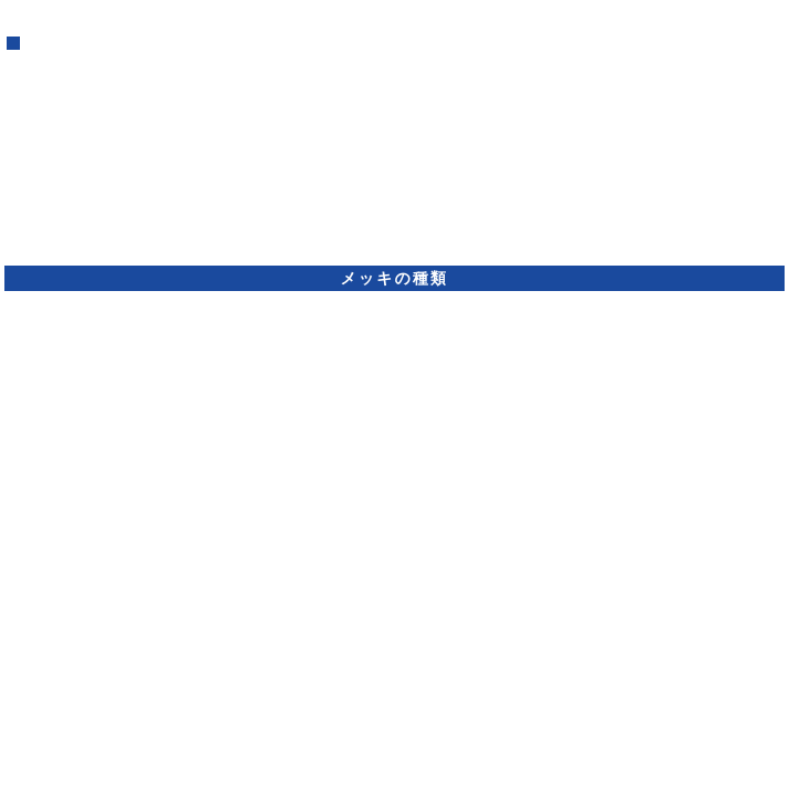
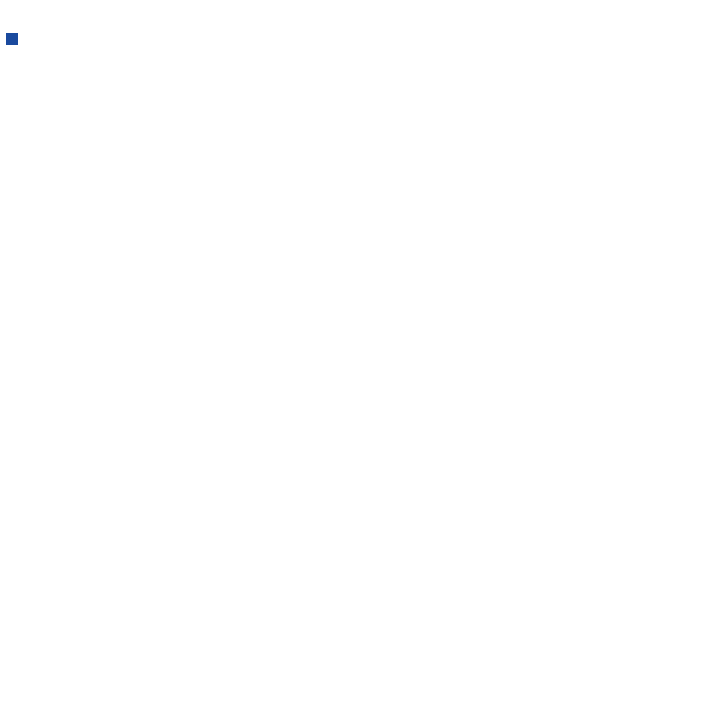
- メッキの種類
